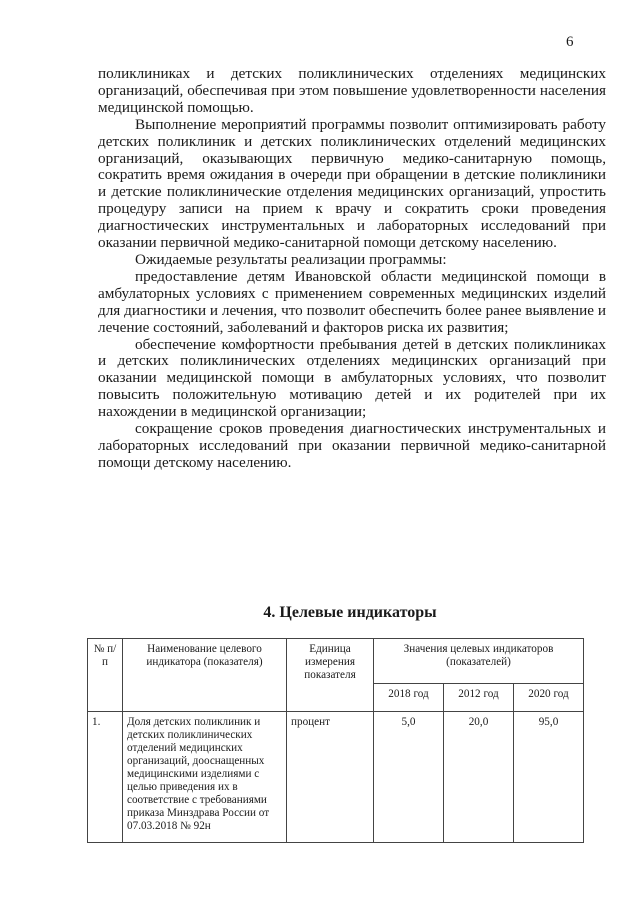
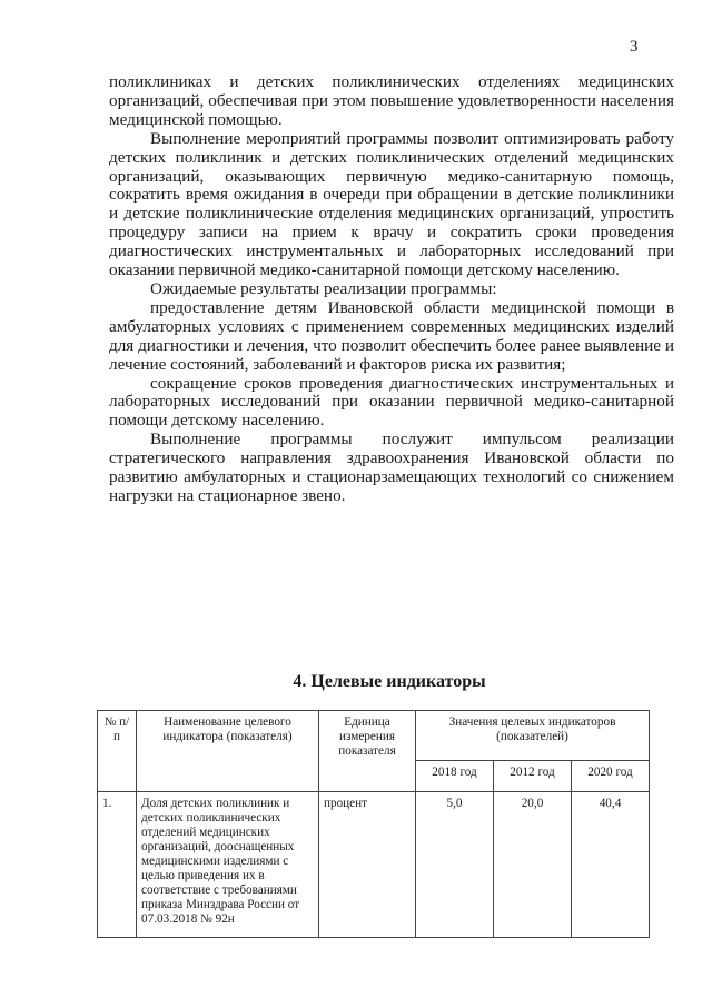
- 6
+ 3
  поликлиниках и детских поликлинических отделениях медицинских организаций, обеспечивая при этом повышение удовлетворенности населения медицинской помощью.
  Выполнение мероприятий программы позволит оптимизировать работу детских поликлиник и детских поликлинических отделений медицинских организаций, оказывающих первичную медико-санитарную помощь, сократить время ожидания в очереди при обращении в детские поликлиники и детские поликлинические отделения медицинских организаций, упростить процедуру записи на прием к врачу и сократить сроки проведения диагностических инструментальных и лабораторных исследований при оказании первичной медико-санитарной помощи детскому населению.
  Ожидаемые результаты реализации программы:
  предоставление детям Ивановской области медицинской помощи в амбулаторных условиях с применением современных медицинских изделий для диагностики и лечения, что позволит обеспечить более ранее выявление и лечение состояний, заболеваний и факторов риска их развития;
- обеспечение комфортности пребывания детей в детских поликлиниках и детских поликлинических отделениях медицинских организаций при оказании медицинской помощи в амбулаторных условиях, что позволит повысить положительную мотивацию детей и их родителей при их нахождении в медицинской организации;
  сокращение сроков проведения диагностических инструментальных и лабораторных исследований при оказании первичной медико-санитарной помощи детскому населению.
+ Выполнение программы послужит импульсом реализации стратегического направления здравоохранения Ивановской области по развитию амбулаторных и стационарзамещающих технологий со снижением нагрузки на стационарное звено.
  4. Целевые индикаторы
  № п/п	Наименование целевого индикатора (показателя)	Единица измерения показателя	Значения целевых индикаторов (показателей)
  2018 год	2012 год	2020 год
- 1.	Доля детских поликлиник и детских поликлинических отделений медицинских организаций, дооснащенных медицинскими изделиями с целью приведения их в соответствие с требованиями приказа Минздрава России от 07.03.2018 № 92н	процент	5,0	20,0	95,0
+ 1.	Доля детских поликлиник и детских поликлинических отделений медицинских организаций, дооснащенных медицинскими изделиями с целью приведения их в соответствие с требованиями приказа Минздрава России от 07.03.2018 № 92н	процент	5,0	20,0	40,4
